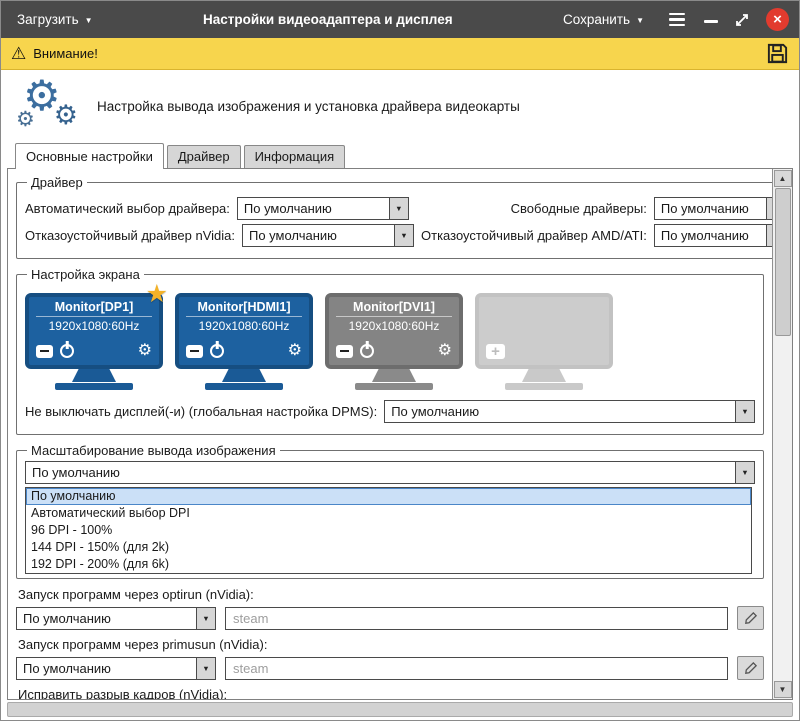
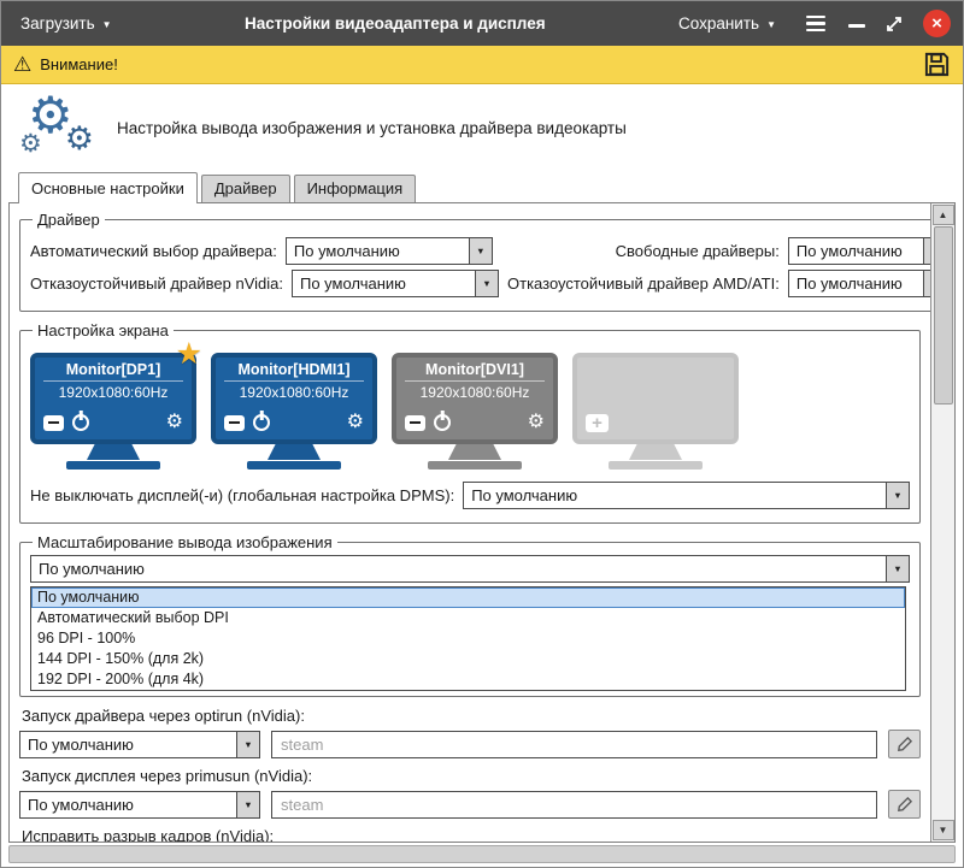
  Загрузить
  ▼
  Настройки видеоадаптера и дисплея
  Сохранить
  ▼
  ×
  ⚠
  Внимание!
  ⚙
  ⚙
  ⚙
  Настройка вывода изображения и установка драйвера видеокарты
  Основные настройки
  Драйвер
  Информация
  Драйвер
  Автоматический выбор драйвера:
  По умолчанию
  ▼
  Свободные драйверы:
  По умолчанию
  Отказоустойчивый драйвер nVidia:
  По умолчанию
  ▼
  Отказоустойчивый драйвер AMD/ATI:
  По умолчанию
  Настройка экрана
  ★
  Monitor[DP1]
  1920x1080:60Hz
  ⚙
  Monitor[HDMI1]
  1920x1080:60Hz
  ⚙
  Monitor[DVI1]
  1920x1080:60Hz
  ⚙
  +
  Не выключать дисплей(-и) (глобальная настройка DPMS):
  По умолчанию
  ▼
  Масштабирование вывода изображения
  По умолчанию
  ▼
  По умолчанию
  Автоматический выбор DPI
  96 DPI - 100%
  144 DPI - 150% (для 2k)
- 192 DPI - 200% (для 6k)
+ 192 DPI - 200% (для 4k)
- Запуск программ через optirun (nVidia):
+ Запуск драйвера через optirun (nVidia):
  По умолчанию
  ▼
  steam
- Запуск программ через primusun (nVidia):
+ Запуск дисплея через primusun (nVidia):
  По умолчанию
  ▼
  steam
  Исправить разрыв кадров (nVidia):
  ▲
  ▼
